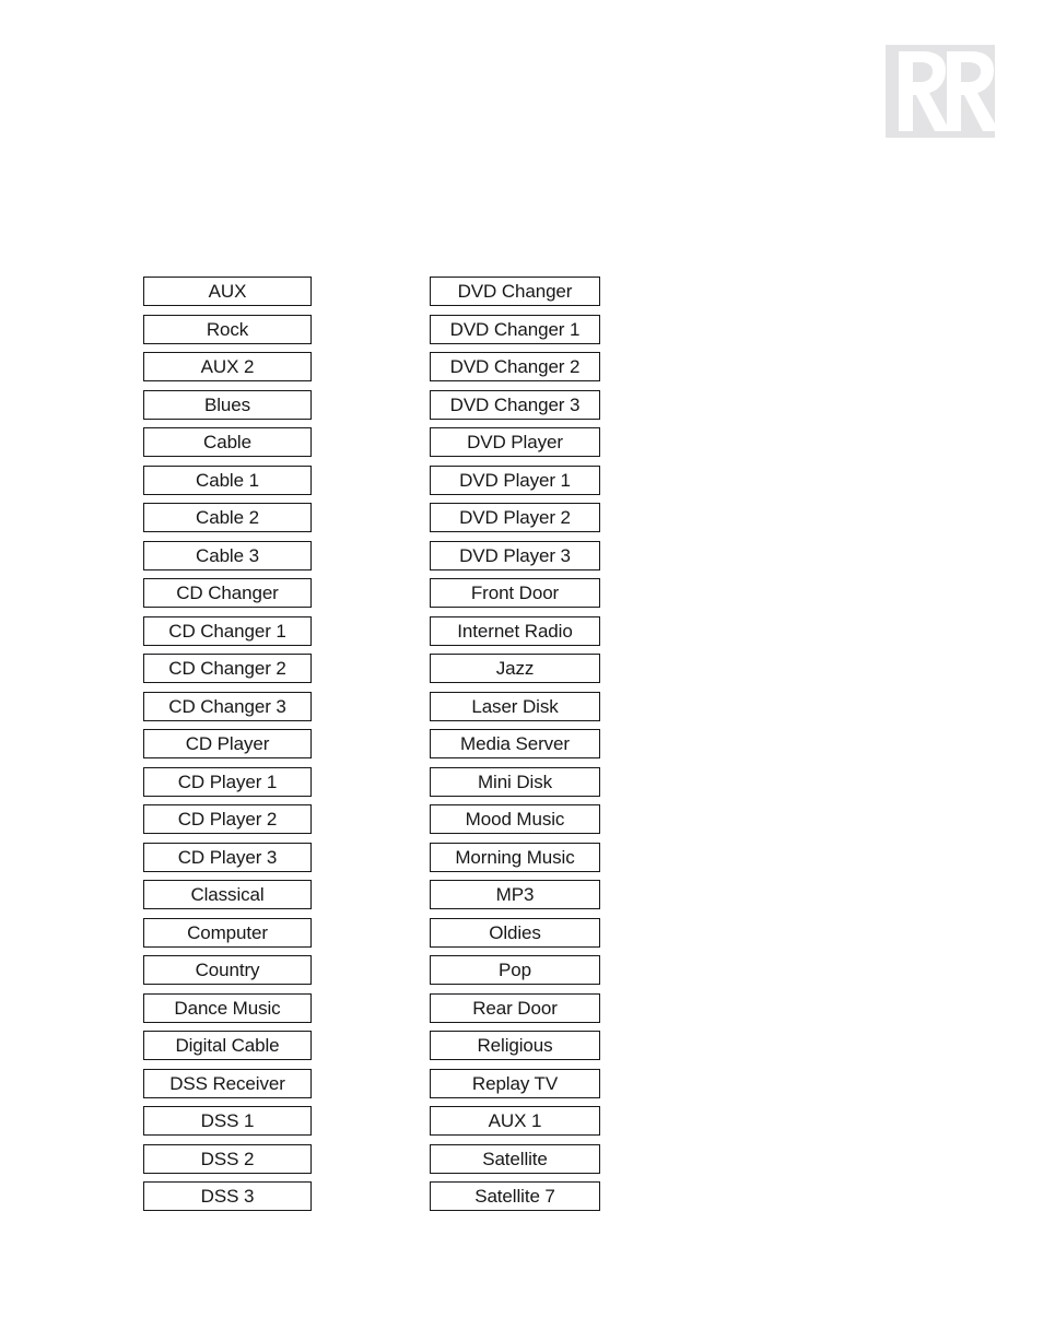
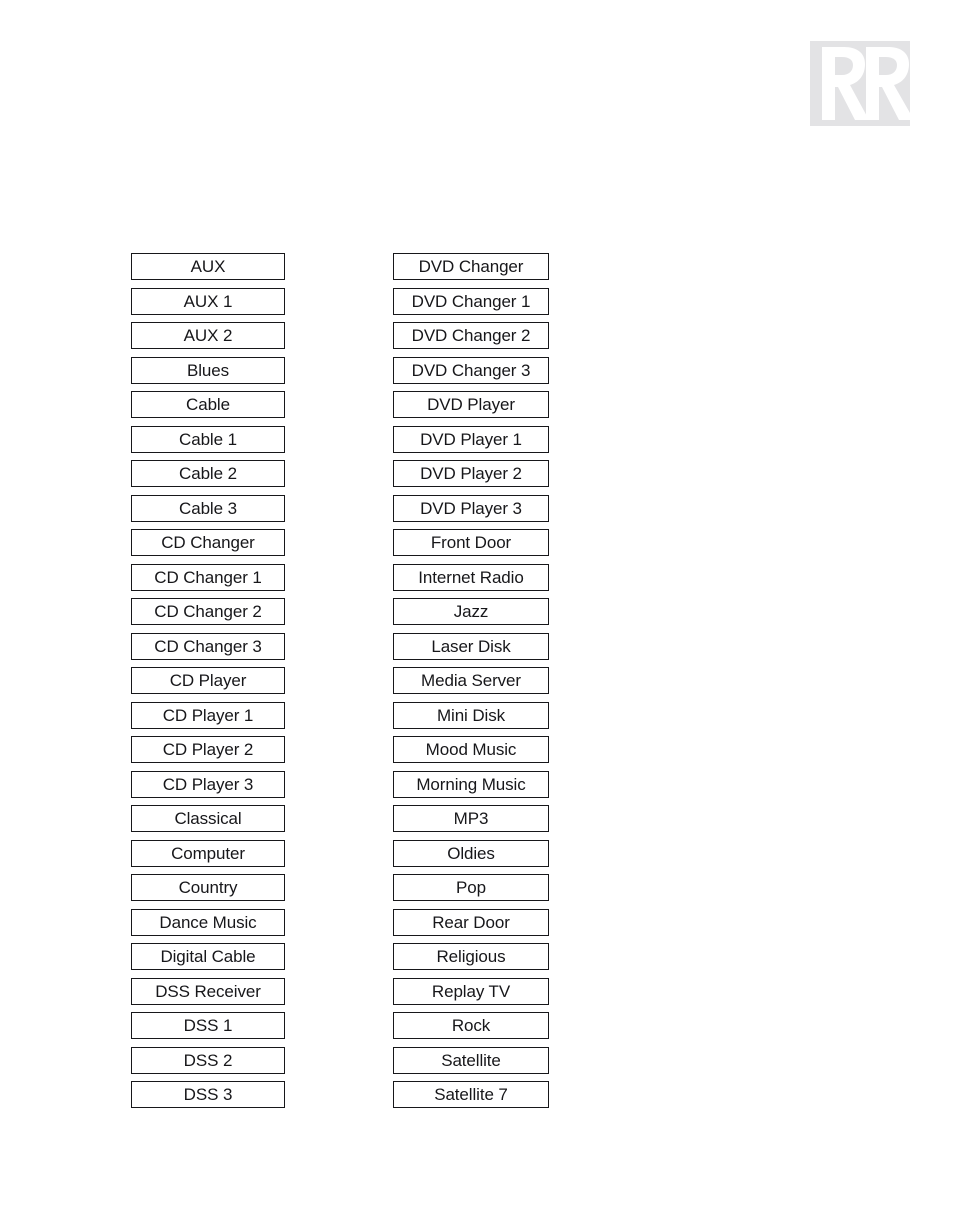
  AUX
- Rock
+ AUX 1
  AUX 2
  Blues
  Cable
  Cable 1
  Cable 2
  Cable 3
  CD Changer
  CD Changer 1
  CD Changer 2
  CD Changer 3
  CD Player
  CD Player 1
  CD Player 2
  CD Player 3
  Classical
  Computer
  Country
  Dance Music
  Digital Cable
  DSS Receiver
  DSS 1
  DSS 2
  DSS 3
  DVD Changer
  DVD Changer 1
  DVD Changer 2
  DVD Changer 3
  DVD Player
  DVD Player 1
  DVD Player 2
  DVD Player 3
  Front Door
  Internet Radio
  Jazz
  Laser Disk
  Media Server
  Mini Disk
  Mood Music
  Morning Music
  MP3
  Oldies
  Pop
  Rear Door
  Religious
  Replay TV
- AUX 1
+ Rock
  Satellite
  Satellite 7
